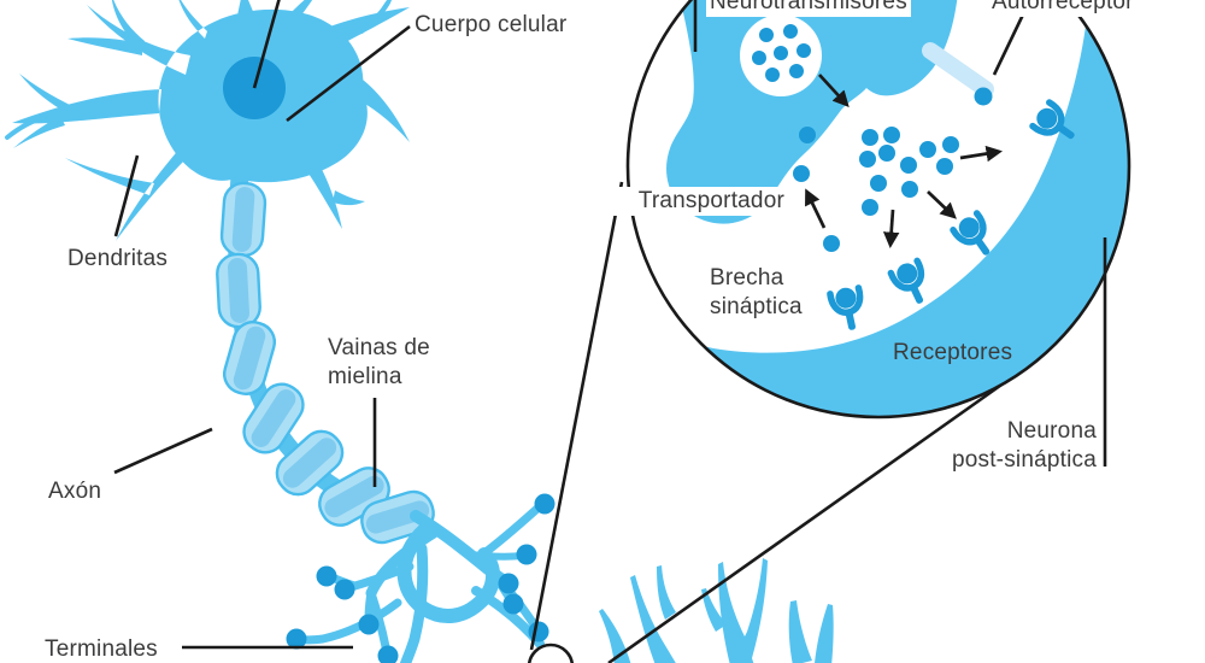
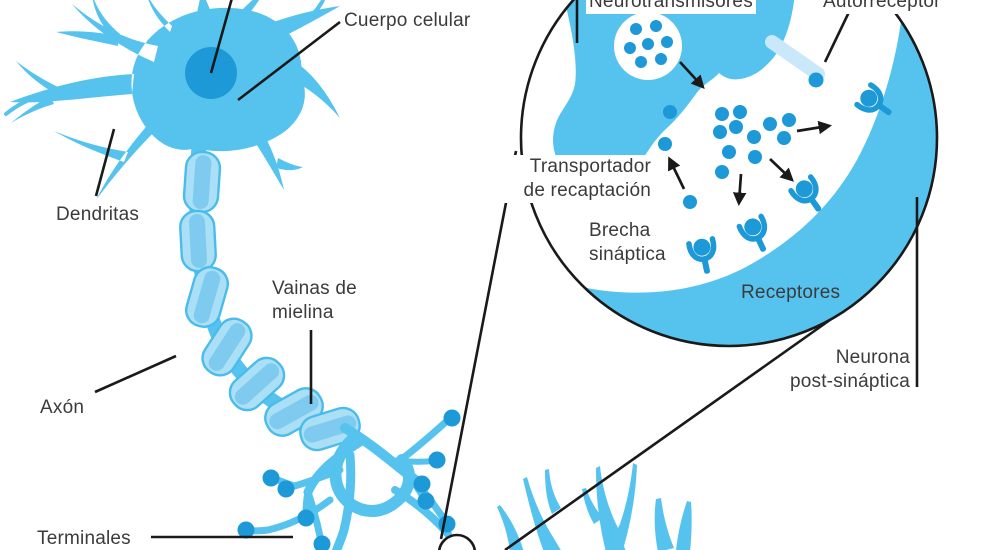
  Cuerpo celular
  Dendritas
  Vainas de
  mielina
  Axón
  Terminales
  Neurotransmisores
  Autorreceptor
  Transportador
+ de recaptación
  Brecha
  sináptica
  Receptores
  Neurona
  post-sináptica
